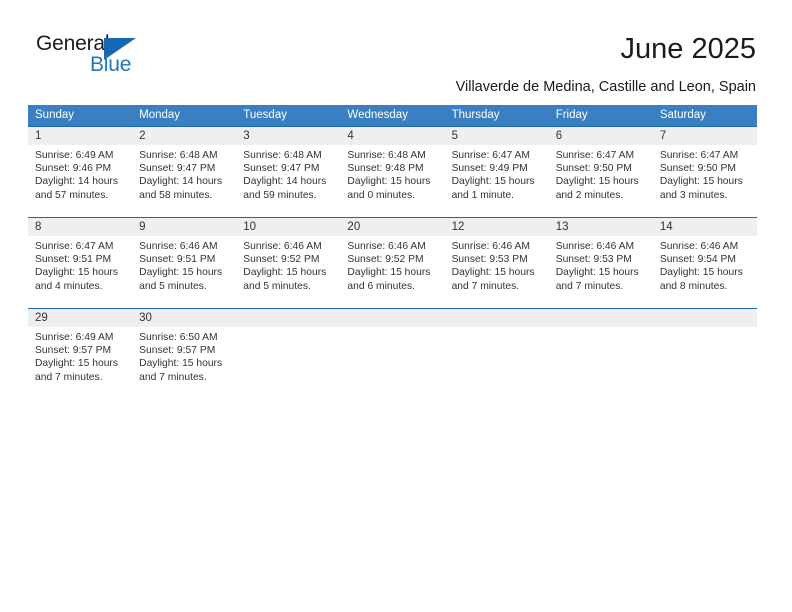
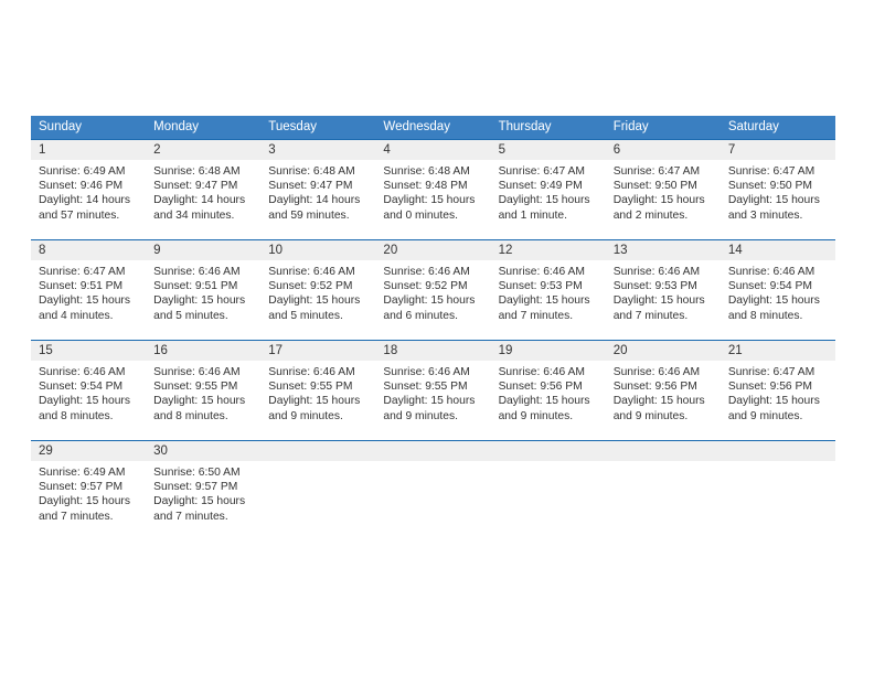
- General
- Blue
- June 2025
- Villaverde de Medina, Castille and Leon, Spain
  Sunday	Monday	Tuesday	Wednesday	Thursday	Friday	Saturday
- 1Sunrise: 6:49 AMSunset: 9:46 PMDaylight: 14 hoursand 57 minutes.	2Sunrise: 6:48 AMSunset: 9:47 PMDaylight: 14 hoursand 58 minutes.	3Sunrise: 6:48 AMSunset: 9:47 PMDaylight: 14 hoursand 59 minutes.	4Sunrise: 6:48 AMSunset: 9:48 PMDaylight: 15 hoursand 0 minutes.	5Sunrise: 6:47 AMSunset: 9:49 PMDaylight: 15 hoursand 1 minute.	6Sunrise: 6:47 AMSunset: 9:50 PMDaylight: 15 hoursand 2 minutes.	7Sunrise: 6:47 AMSunset: 9:50 PMDaylight: 15 hoursand 3 minutes.
+ 1Sunrise: 6:49 AMSunset: 9:46 PMDaylight: 14 hoursand 57 minutes.	2Sunrise: 6:48 AMSunset: 9:47 PMDaylight: 14 hoursand 34 minutes.	3Sunrise: 6:48 AMSunset: 9:47 PMDaylight: 14 hoursand 59 minutes.	4Sunrise: 6:48 AMSunset: 9:48 PMDaylight: 15 hoursand 0 minutes.	5Sunrise: 6:47 AMSunset: 9:49 PMDaylight: 15 hoursand 1 minute.	6Sunrise: 6:47 AMSunset: 9:50 PMDaylight: 15 hoursand 2 minutes.	7Sunrise: 6:47 AMSunset: 9:50 PMDaylight: 15 hoursand 3 minutes.
  8Sunrise: 6:47 AMSunset: 9:51 PMDaylight: 15 hoursand 4 minutes.	9Sunrise: 6:46 AMSunset: 9:51 PMDaylight: 15 hoursand 5 minutes.	10Sunrise: 6:46 AMSunset: 9:52 PMDaylight: 15 hoursand 5 minutes.	20Sunrise: 6:46 AMSunset: 9:52 PMDaylight: 15 hoursand 6 minutes.	12Sunrise: 6:46 AMSunset: 9:53 PMDaylight: 15 hoursand 7 minutes.	13Sunrise: 6:46 AMSunset: 9:53 PMDaylight: 15 hoursand 7 minutes.	14Sunrise: 6:46 AMSunset: 9:54 PMDaylight: 15 hoursand 8 minutes.
+ 15Sunrise: 6:46 AMSunset: 9:54 PMDaylight: 15 hoursand 8 minutes.	16Sunrise: 6:46 AMSunset: 9:55 PMDaylight: 15 hoursand 8 minutes.	17Sunrise: 6:46 AMSunset: 9:55 PMDaylight: 15 hoursand 9 minutes.	18Sunrise: 6:46 AMSunset: 9:55 PMDaylight: 15 hoursand 9 minutes.	19Sunrise: 6:46 AMSunset: 9:56 PMDaylight: 15 hoursand 9 minutes.	20Sunrise: 6:46 AMSunset: 9:56 PMDaylight: 15 hoursand 9 minutes.	21Sunrise: 6:47 AMSunset: 9:56 PMDaylight: 15 hoursand 9 minutes.
  29Sunrise: 6:49 AMSunset: 9:57 PMDaylight: 15 hoursand 7 minutes.	30Sunrise: 6:50 AMSunset: 9:57 PMDaylight: 15 hoursand 7 minutes.
